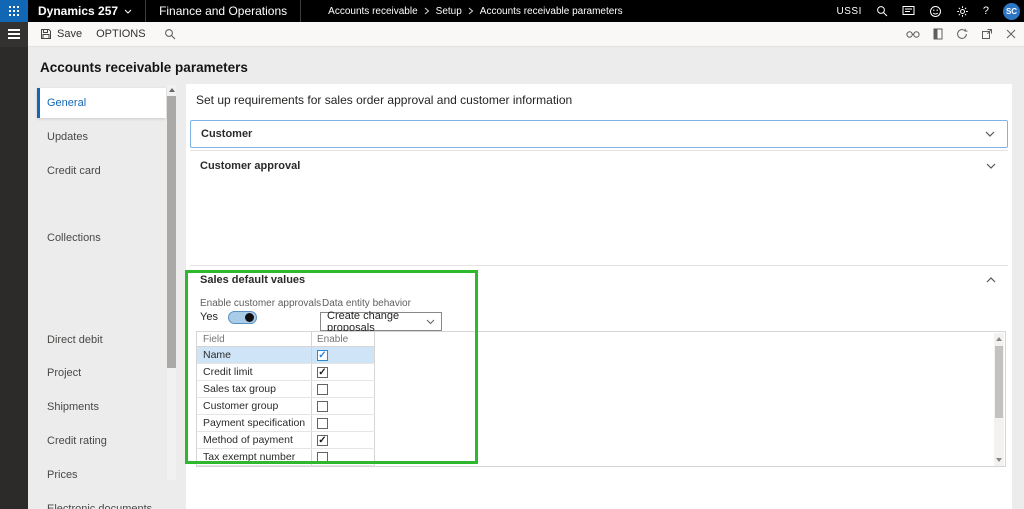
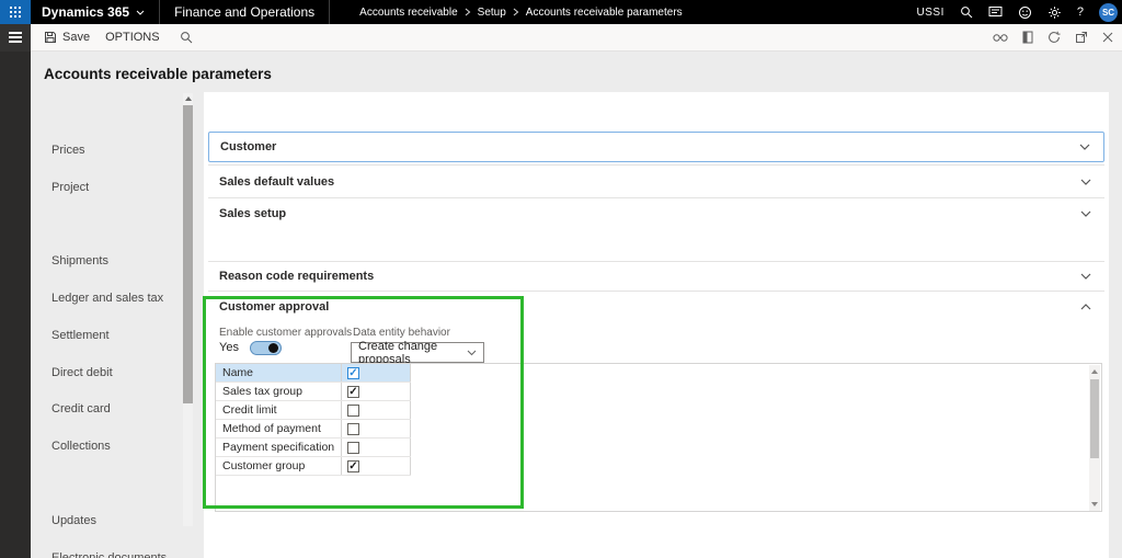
- Dynamics 257
+ Dynamics 365
  Finance and Operations
  Accounts receivable
  Setup
  Accounts receivable parameters
  USSI
  ?
  SC
  Save
  OPTIONS
  Accounts receivable parameters
- General
- Updates
+ Prices
- Credit card
+ Project
- Collections
+ Shipments
+ Ledger and sales tax
+ Settlement
  Direct debit
- Project
+ Credit card
- Shipments
+ Collections
- Credit rating
- Prices
+ Updates
- Set up requirements for sales order approval and customer information
  Customer
- Customer approval
+ Sales default values
+ Sales setup
+ Reason code requirements
- Sales default values
+ Customer approval
  Enable customer approvals
  Yes
  Data entity behavior
  Create change proposals
- Field
- Enable
  Name
  ✓
- Credit limit
+ Sales tax group
  ✓
- Sales tax group
+ Credit limit
- Customer group
+ Method of payment
  Payment specification
- Method of payment
+ Customer group
  ✓
- Tax exempt number
